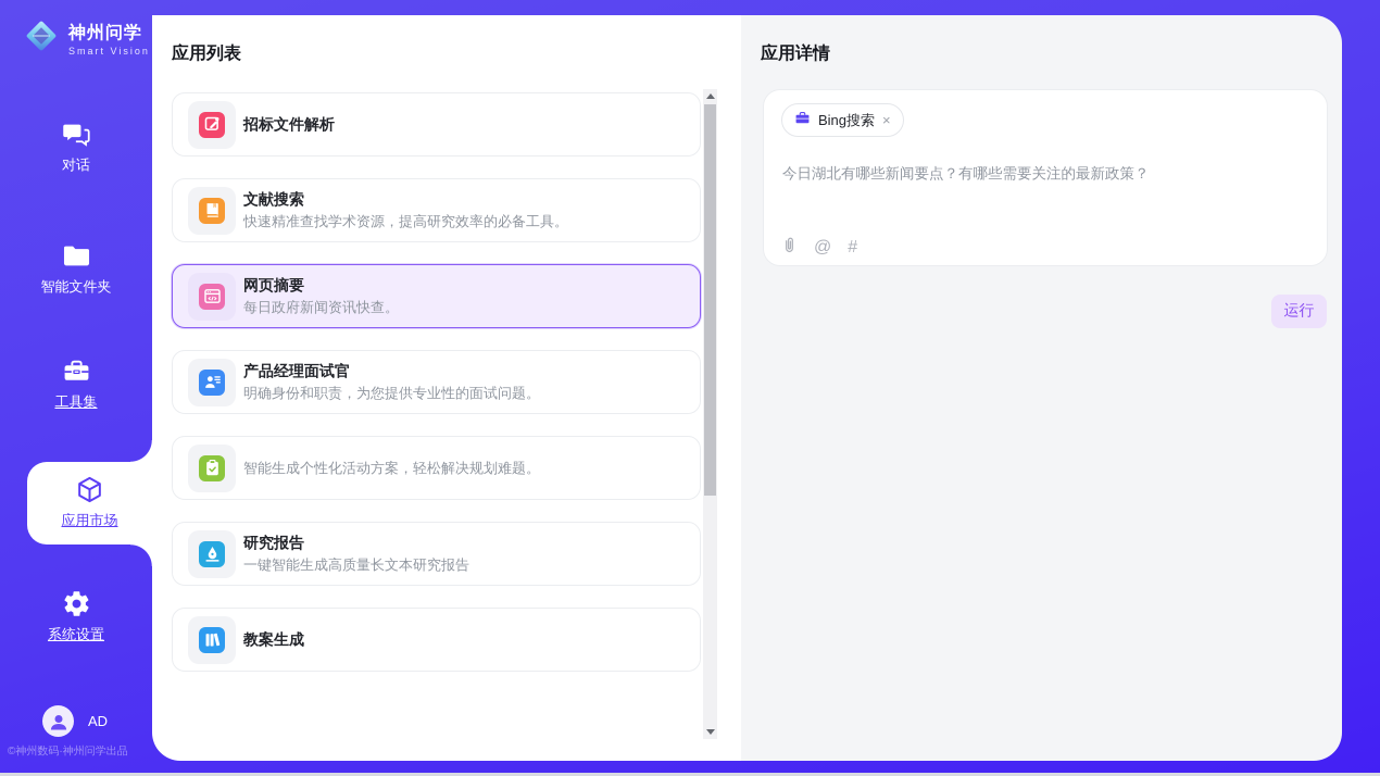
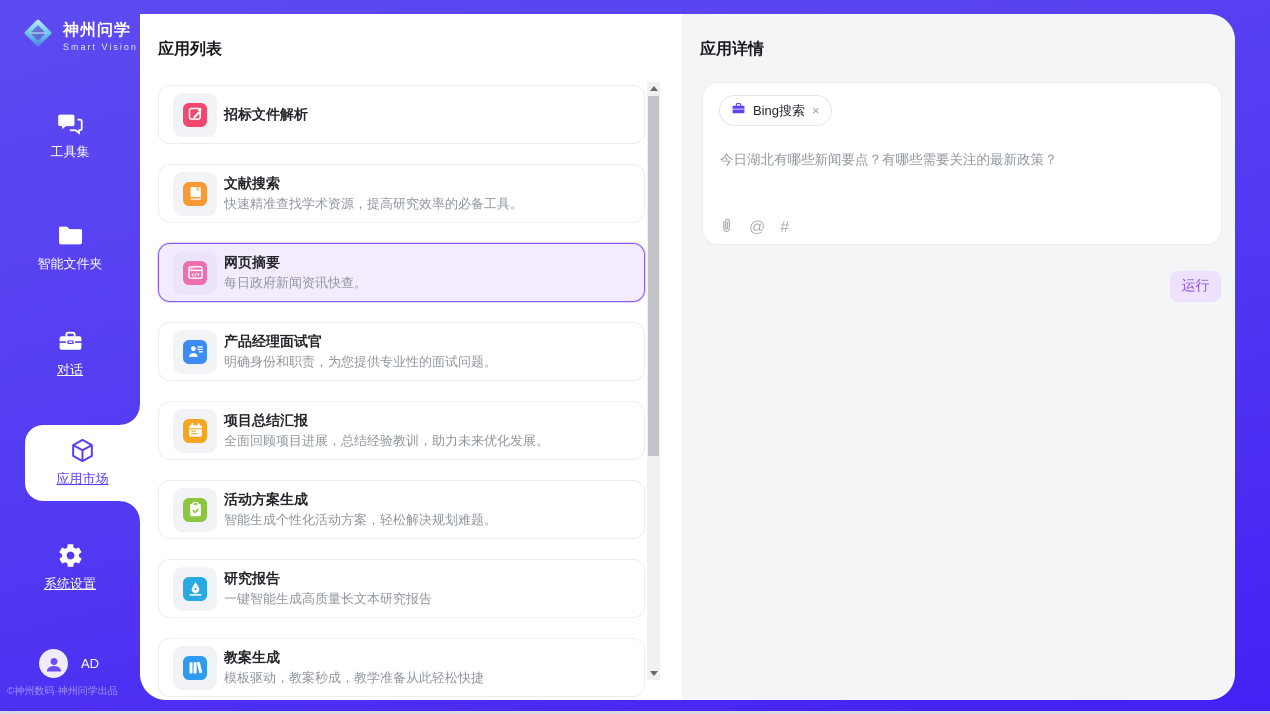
  神州问学
  Smart Vision
- 对话
+ 工具集
  智能文件夹
- 工具集
+ 对话
  应用市场
  系统设置
  AD
  ©神州数码·神州问学出品
  应用列表
  招标文件解析
  文献搜索
  快速精准查找学术资源，提高研究效率的必备工具。
  网页摘要
  每日政府新闻资讯快查。
  产品经理面试官
  明确身份和职责，为您提供专业性的面试问题。
+ 项目总结汇报
+ 全面回顾项目进展，总结经验教训，助力未来优化发展。
+ 活动方案生成
  智能生成个性化活动方案，轻松解决规划难题。
  研究报告
  一键智能生成高质量长文本研究报告
  教案生成
+ 模板驱动，教案秒成，教学准备从此轻松快捷
  应用详情
  Bing搜索
  ×
  今日湖北有哪些新闻要点？有哪些需要关注的最新政策？
  @
  #
  运行
